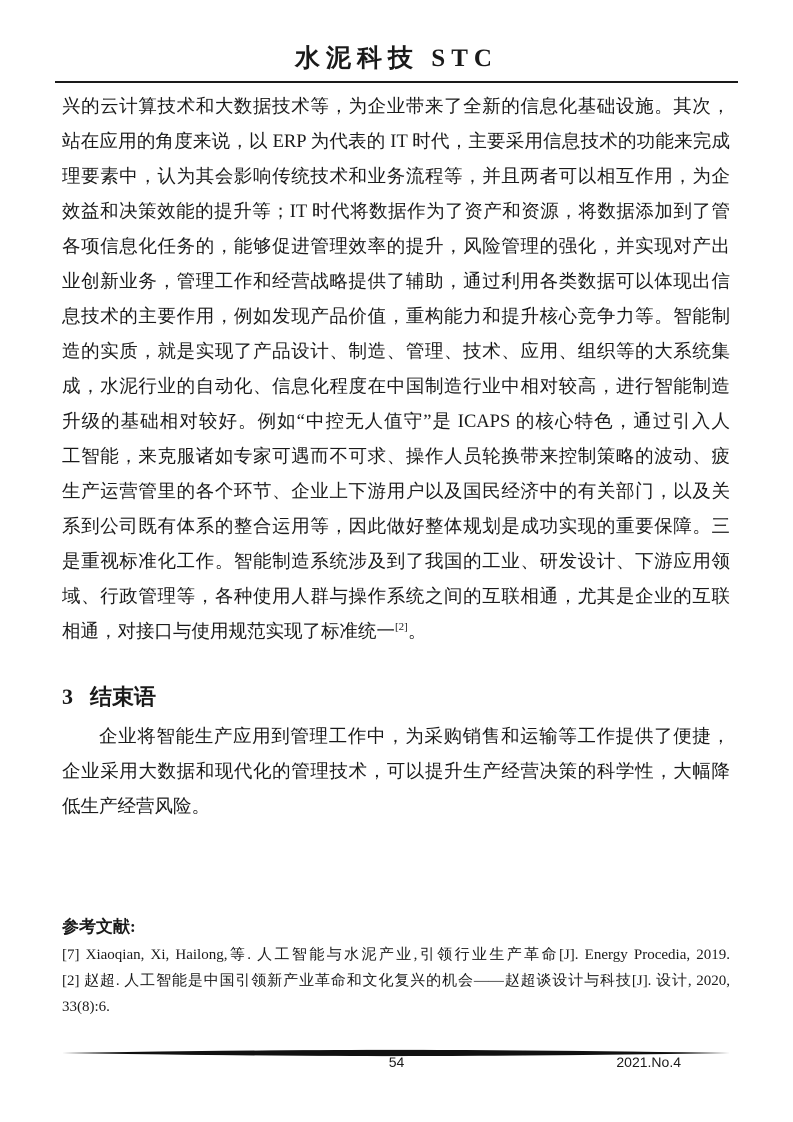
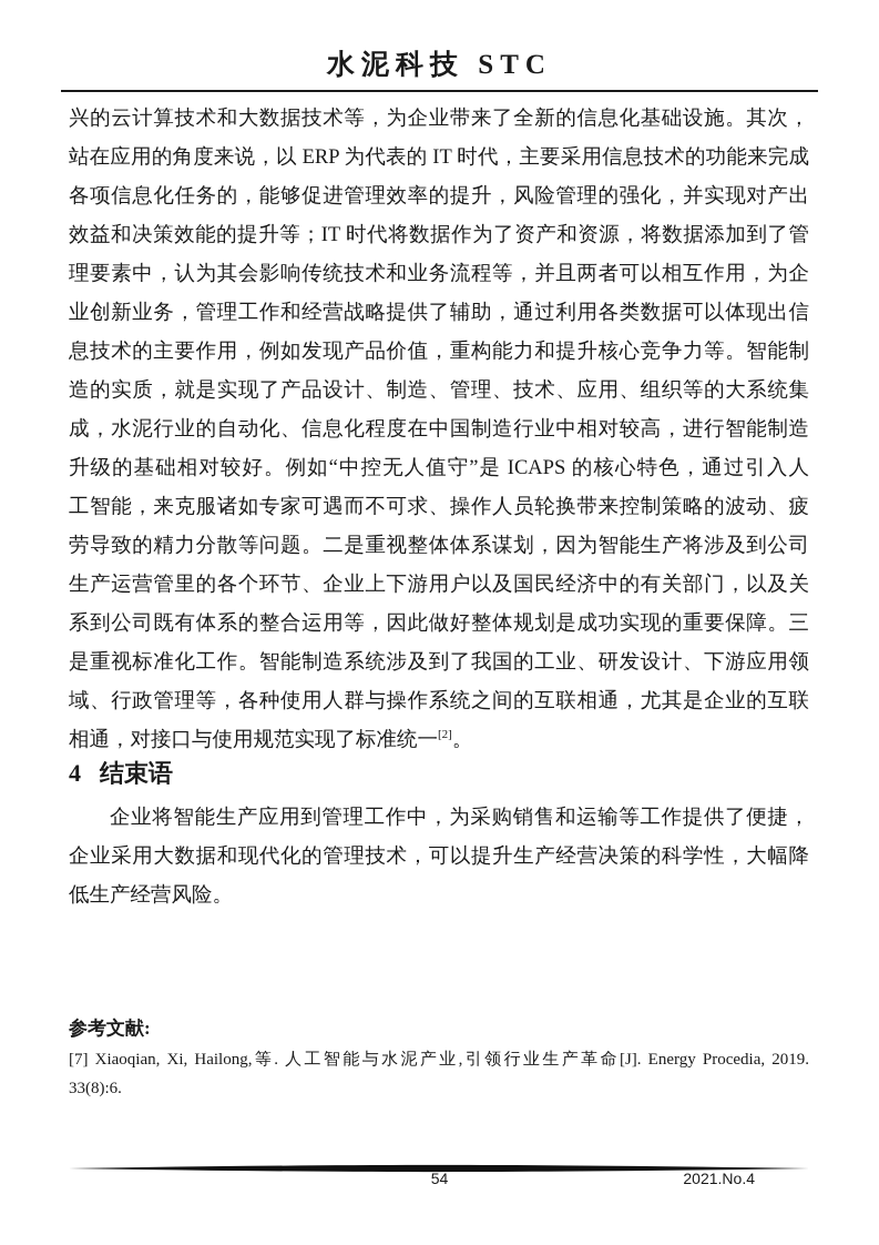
  水泥科技 STC
  兴的云计算技术和大数据技术等，为企业带来了全新的信息化基础设施。其次，
  站在应用的角度来说，以 ERP 为代表的 IT 时代，主要采用信息技术的功能来完成
- 理要素中，认为其会影响传统技术和业务流程等，并且两者可以相互作用，为企
+ 各项信息化任务的，能够促进管理效率的提升，风险管理的强化，并实现对产出
  效益和决策效能的提升等；IT 时代将数据作为了资产和资源，将数据添加到了管
- 各项信息化任务的，能够促进管理效率的提升，风险管理的强化，并实现对产出
+ 理要素中，认为其会影响传统技术和业务流程等，并且两者可以相互作用，为企
  业创新业务，管理工作和经营战略提供了辅助，通过利用各类数据可以体现出信
  息技术的主要作用，例如发现产品价值，重构能力和提升核心竞争力等。智能制
  造的实质，就是实现了产品设计、制造、管理、技术、应用、组织等的大系统集
  成，水泥行业的自动化、信息化程度在中国制造行业中相对较高，进行智能制造
  升级的基础相对较好。例如“中控无人值守”是 ICAPS 的核心特色，通过引入人
  工智能，来克服诸如专家可遇而不可求、操作人员轮换带来控制策略的波动、疲
+ 劳导致的精力分散等问题。二是重视整体体系谋划，因为智能生产将涉及到公司
  生产运营管里的各个环节、企业上下游用户以及国民经济中的有关部门，以及关
  系到公司既有体系的整合运用等，因此做好整体规划是成功实现的重要保障。三
  是重视标准化工作。智能制造系统涉及到了我国的工业、研发设计、下游应用领
  域、行政管理等，各种使用人群与操作系统之间的互联相通，尤其是企业的互联
  相通，对接口与使用规范实现了标准统一[2]。
- 3 结束语
+ 4 结束语
  企业将智能生产应用到管理工作中，为采购销售和运输等工作提供了便捷，
  企业采用大数据和现代化的管理技术，可以提升生产经营决策的科学性，大幅降
  低生产经营风险。
  参考文献:
  [7] Xiaoqian, Xi, Hailong,等. 人工智能与水泥产业,引领行业生产革命[J]. Energy Procedia, 2019.
- [2] 赵超. 人工智能是中国引领新产业革命和文化复兴的机会——赵超谈设计与科技[J]. 设计, 2020,
  33(8):6.
  54
  2021.No.4
